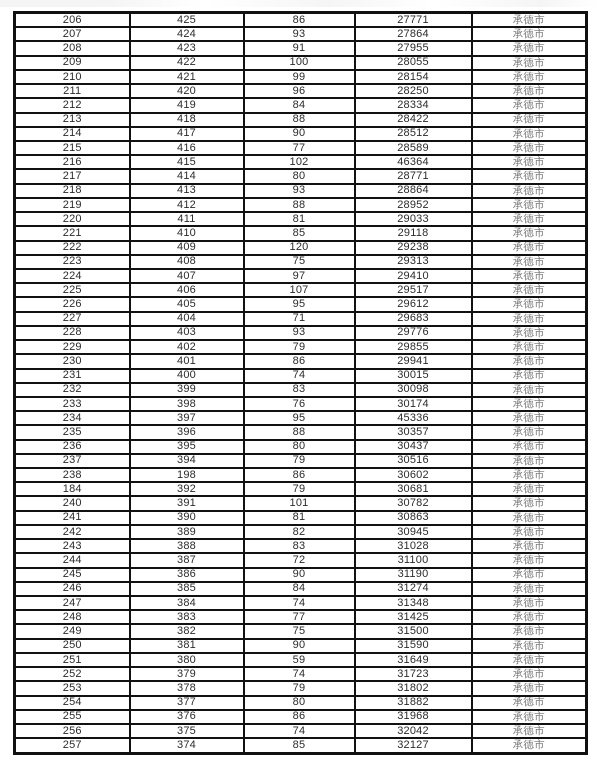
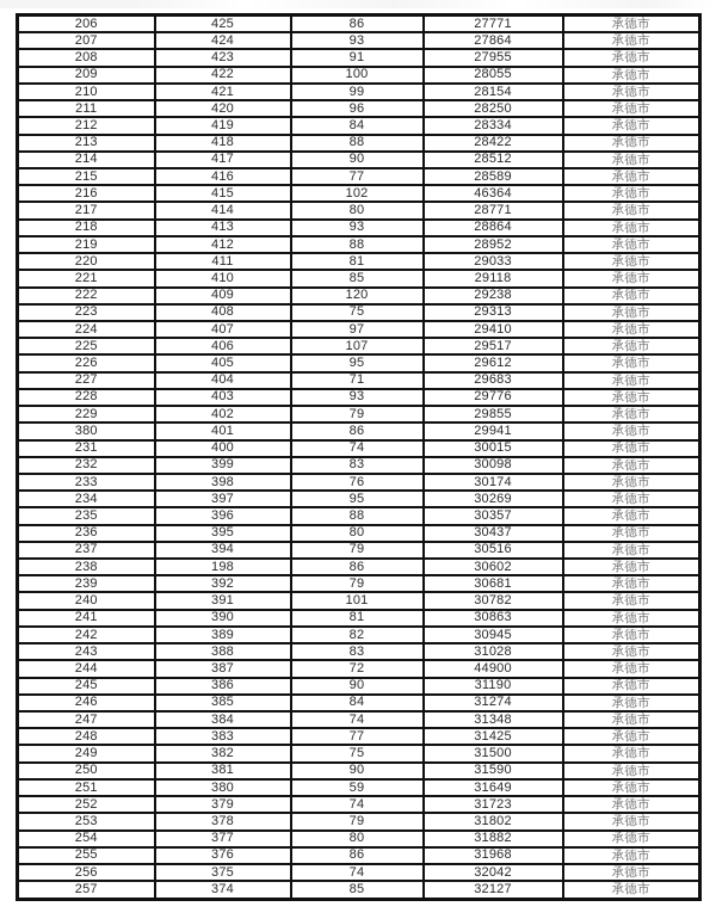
  206	425	86	27771	承德市
  207	424	93	27864	承德市
  208	423	91	27955	承德市
  209	422	100	28055	承德市
  210	421	99	28154	承德市
  211	420	96	28250	承德市
  212	419	84	28334	承德市
  213	418	88	28422	承德市
  214	417	90	28512	承德市
  215	416	77	28589	承德市
  216	415	102	46364	承德市
  217	414	80	28771	承德市
  218	413	93	28864	承德市
  219	412	88	28952	承德市
  220	411	81	29033	承德市
  221	410	85	29118	承德市
  222	409	120	29238	承德市
  223	408	75	29313	承德市
  224	407	97	29410	承德市
  225	406	107	29517	承德市
  226	405	95	29612	承德市
  227	404	71	29683	承德市
  228	403	93	29776	承德市
  229	402	79	29855	承德市
- 230	401	86	29941	承德市
+ 380	401	86	29941	承德市
  231	400	74	30015	承德市
  232	399	83	30098	承德市
  233	398	76	30174	承德市
- 234	397	95	45336	承德市
+ 234	397	95	30269	承德市
  235	396	88	30357	承德市
  236	395	80	30437	承德市
  237	394	79	30516	承德市
  238	198	86	30602	承德市
- 184	392	79	30681	承德市
+ 239	392	79	30681	承德市
  240	391	101	30782	承德市
  241	390	81	30863	承德市
  242	389	82	30945	承德市
  243	388	83	31028	承德市
- 244	387	72	31100	承德市
+ 244	387	72	44900	承德市
  245	386	90	31190	承德市
  246	385	84	31274	承德市
  247	384	74	31348	承德市
  248	383	77	31425	承德市
  249	382	75	31500	承德市
  250	381	90	31590	承德市
  251	380	59	31649	承德市
  252	379	74	31723	承德市
  253	378	79	31802	承德市
  254	377	80	31882	承德市
  255	376	86	31968	承德市
  256	375	74	32042	承德市
  257	374	85	32127	承德市
